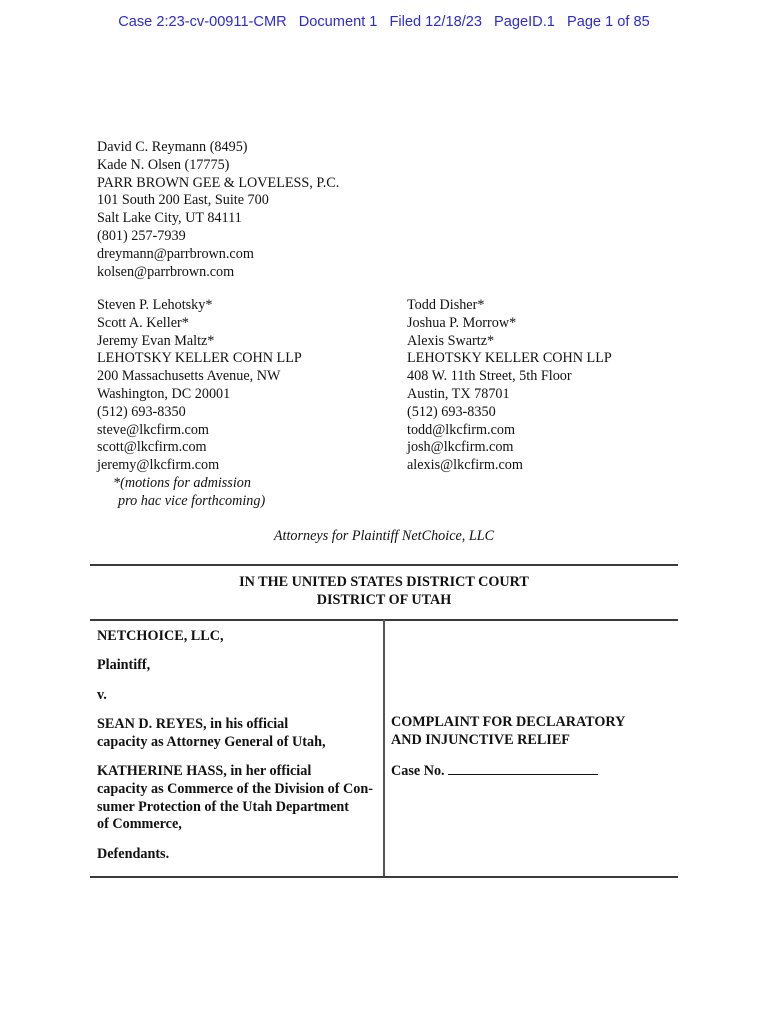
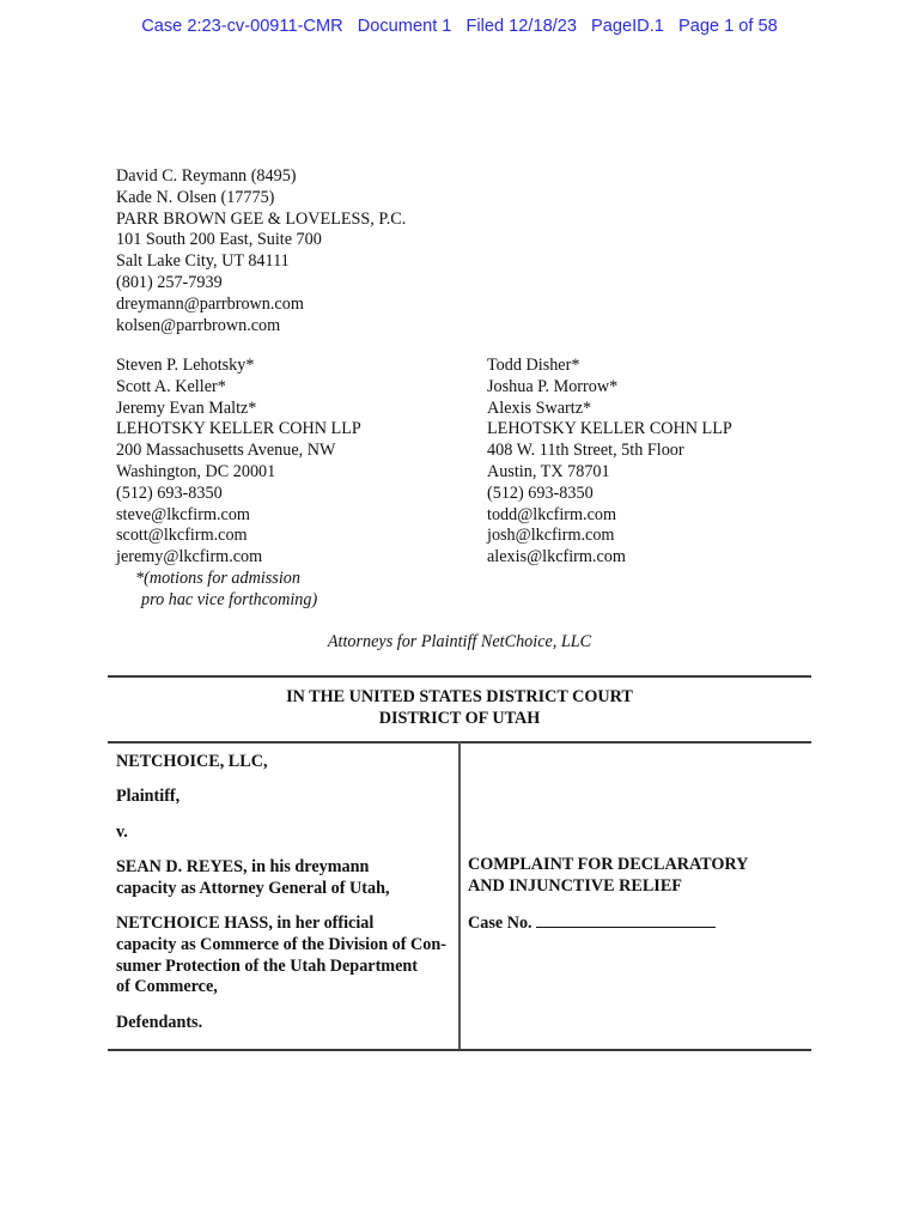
- Case 2:23-cv-00911-CMR Document 1 Filed 12/18/23 PageID.1 Page 1 of 85
+ Case 2:23-cv-00911-CMR Document 1 Filed 12/18/23 PageID.1 Page 1 of 58
  David C. Reymann (8495)
  Kade N. Olsen (17775)
  PARR BROWN GEE & LOVELESS, P.C.
  101 South 200 East, Suite 700
  Salt Lake City, UT 84111
  (801) 257-7939
  dreymann@parrbrown.com
  kolsen@parrbrown.com
  Steven P. Lehotsky*
  Scott A. Keller*
  Jeremy Evan Maltz*
  LEHOTSKY KELLER COHN LLP
  200 Massachusetts Avenue, NW
  Washington, DC 20001
  (512) 693-8350
  steve@lkcfirm.com
  scott@lkcfirm.com
  jeremy@lkcfirm.com
  *(motions for admission
  pro hac vice forthcoming)
  Todd Disher*
  Joshua P. Morrow*
  Alexis Swartz*
  LEHOTSKY KELLER COHN LLP
  408 W. 11th Street, 5th Floor
  Austin, TX 78701
  (512) 693-8350
  todd@lkcfirm.com
  josh@lkcfirm.com
  alexis@lkcfirm.com
  Attorneys for Plaintiff NetChoice, LLC
  IN THE UNITED STATES DISTRICT COURT
  DISTRICT OF UTAH
  NETCHOICE, LLC,
  Plaintiff,
  v.
- SEAN D. REYES, in his official
+ SEAN D. REYES, in his dreymann
  capacity as Attorney General of Utah,
- KATHERINE HASS, in her official
+ NETCHOICE HASS, in her official
  capacity as Commerce of the Division of Con-
  sumer Protection of the Utah Department
  of Commerce,
  Defendants.
  COMPLAINT FOR DECLARATORY
  AND INJUNCTIVE RELIEF
  Case No.
